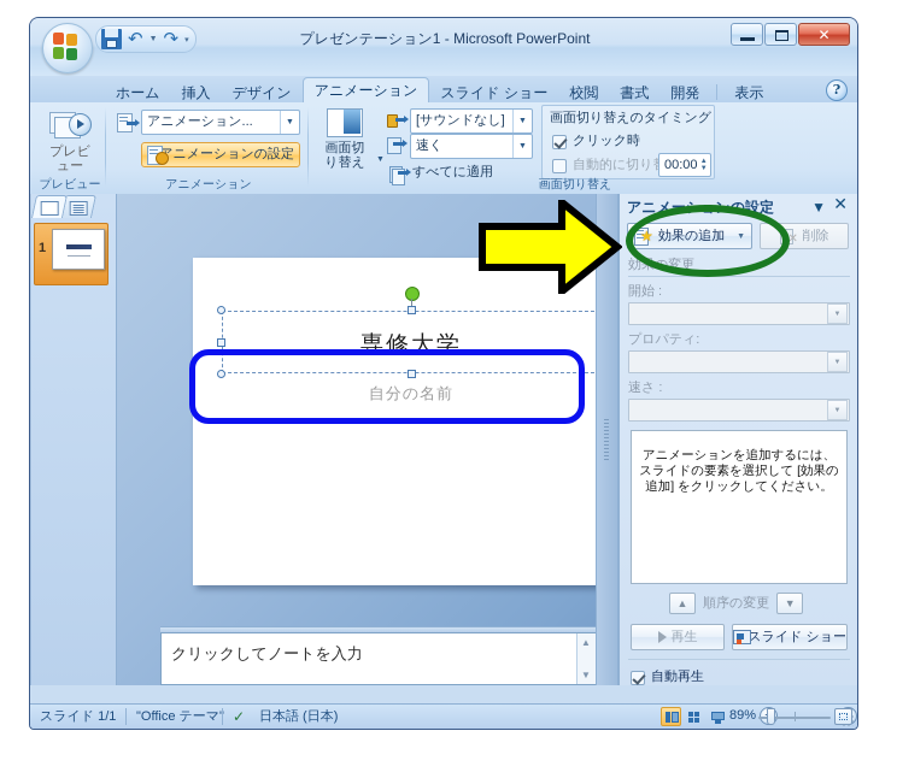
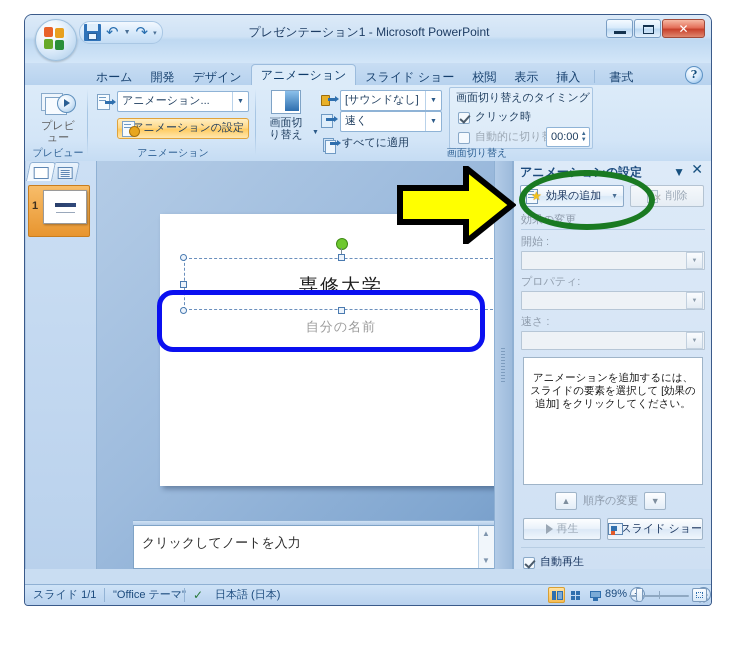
  プレゼンテーション1 - Microsoft PowerPoint
  ↶
  ↷
  ✕
  ホーム
- 挿入
+ 開発
  デザイン
  アニメーション
  スライド ショー
  校閲
- 書式
+ 表示
- 開発
+ 挿入
- 表示
+ 書式
  ?
  プレビュー
  プレビュー
  アニメーション...
  ニメーションの設定
  アニメーション
  画面切
  り替え
  [サウンドなし]
  速く
  すべてに適用
  画面切り替えのタイミング
  クリック時
  00:00
  画面切り替え
  1
  専修大学
  自分の名前
  クリックしてノートを入力
  ▲
  ▼
  アニメーションの設定
  ▼
  ✕
  ★
  効果の追加
  ✕
  削除
  効果の変更
  開始 :
  プロパティ:
  速さ :
  アニメーションを追加するには、スライドの要素を選択して [効果の追加] をクリックしてください。
  ▲
  順序の変更
  ▼
  再生
  スライド ショー
  自動再生
  スライド 1/1
  "Office テーマ
  ✓
  日本語 (日本)
  89%
